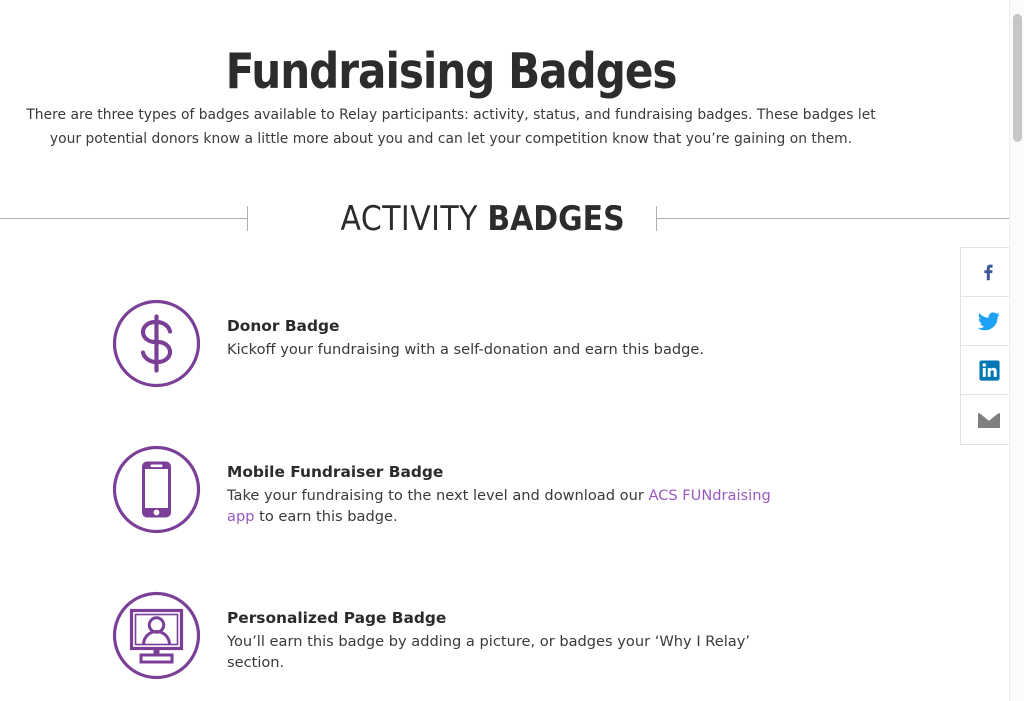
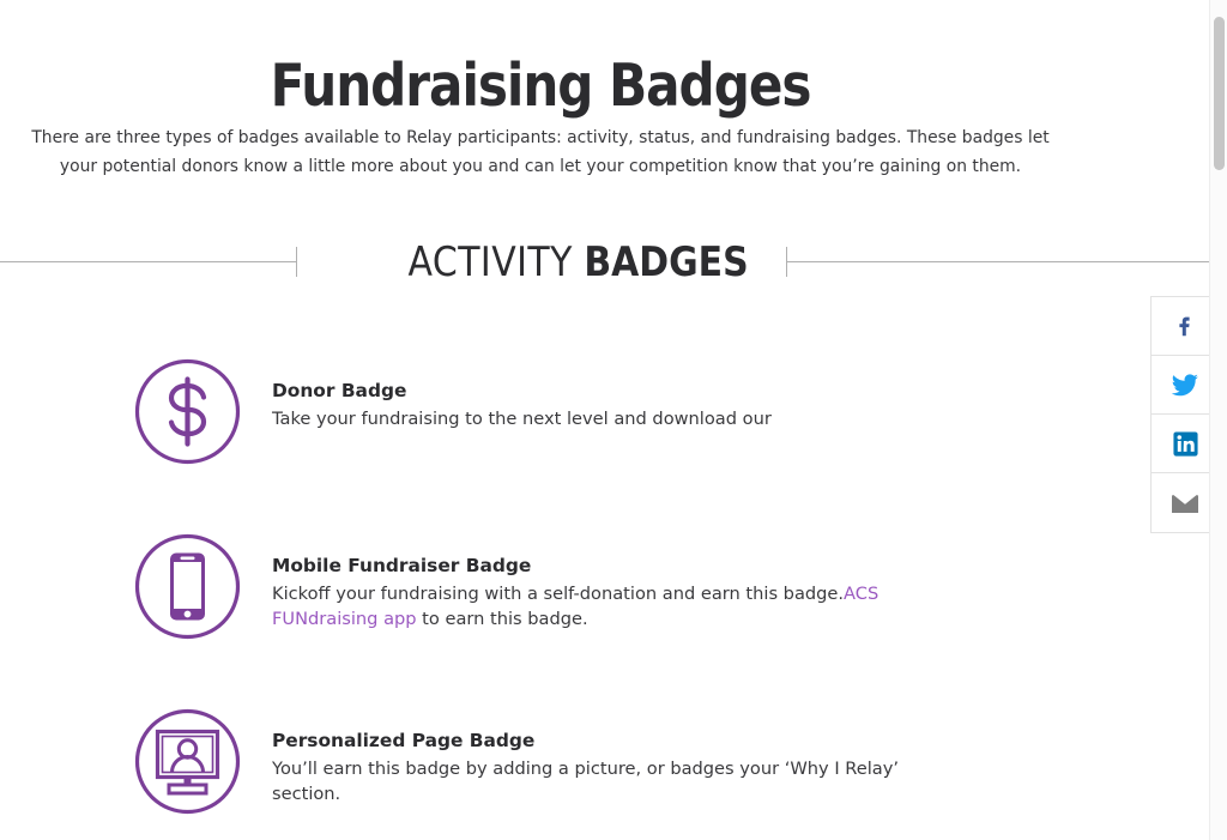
  Fundraising Badges
  There are three types of badges available to Relay participants: activity, status, and fundraising badges. These badges let your potential donors know a little more about you and can let your competition know that you’re gaining on them.
  ACTIVITY BADGES
  Donor Badge
- Kickoff your fundraising with a self-donation and earn this badge.
+ Take your fundraising to the next level and download our
  Mobile Fundraiser Badge
- Take your fundraising to the next level and download our ACS FUNdraising app to earn this badge.
+ Kickoff your fundraising with a self-donation and earn this badge.ACS FUNdraising app to earn this badge.
  Personalized Page Badge
  You’ll earn this badge by adding a picture, or badges your ‘Why I Relay’ section.
